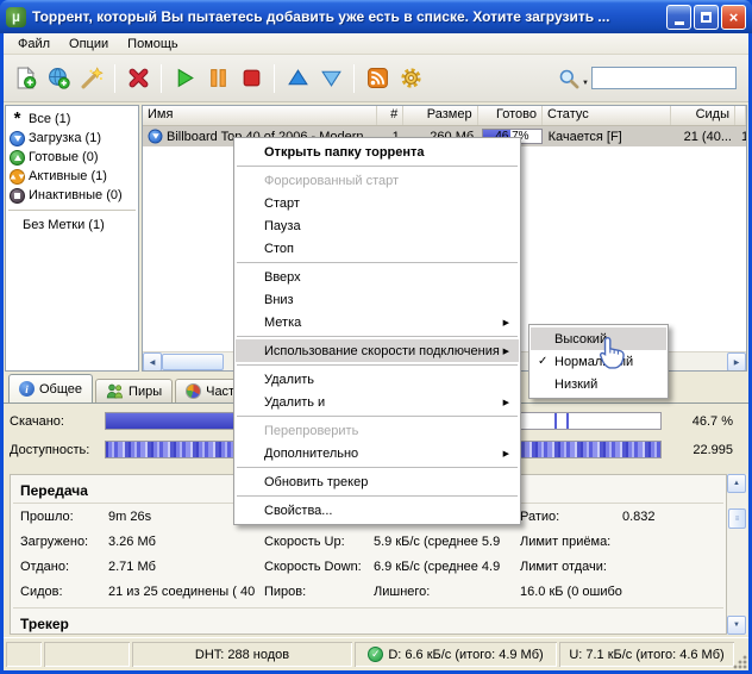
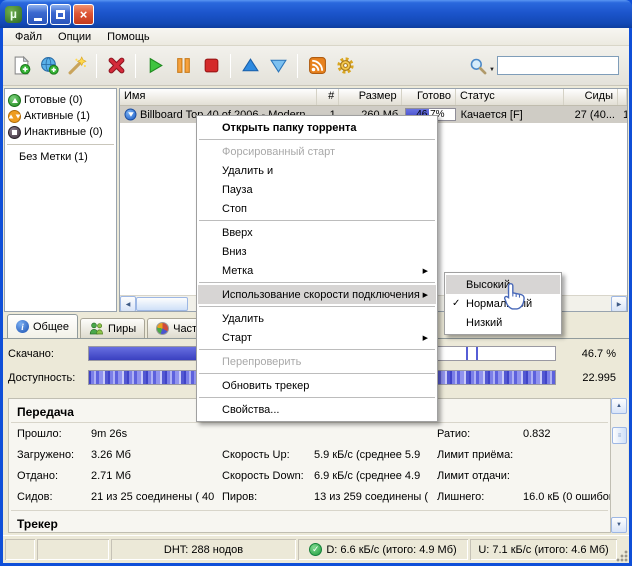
  µ
- Торрент, который Вы пытаетесь добавить уже есть в списке. Хотите загрузить ...
  ×
  Файл
  Опции
  Помощь
- *
- Все (1)
- Загрузка (1)
  Готовые (0)
  Активные (1)
  Инактивные (0)
  Без Метки (1)
  Имя
  #
  Размер
  Готово
  Статус
  Сиды
  Качается [F]
- 21 (40...
+ 27 (40...
  i
  Общее
  Пиры
  Част
  Скачано:
  46.7 %
  Доступность:
  22.995
  Передача
  Прошло:
  9m 26s
  Ратио:
  0.832
  Загружено:
  3.26 Мб
  Скорость Up:
  5.9 кБ/с (среднее 5.9
  Лимит приёма:
  Отдано:
  2.71 Мб
  Скорость Down:
  6.9 кБ/с (среднее 4.9
  Лимит отдачи:
  Сидов:
  21 из 25 соединены ( 40
  Пиров:
+ 13 из 259 соединены (
  Лишнего:
  16.0 кБ (0 ошибо
  Трекер
  DHT: 288 нодов
  ✓
  D: 6.6 кБ/с (итого: 4.9 Мб)
  U: 7.1 кБ/с (итого: 4.6 Мб)
  Открыть папку торрента
  Форсированный старт
- Старт
+ Удалить и
  Пауза
  Стоп
  Вверх
  Вниз
  Метка
  Использование скорости подключения
  Удалить
- Удалить и
+ Старт
  Перепроверить
- Дополнительно
  Обновить трекер
  Свойства...
  Высокий
  ✓
  Нормалй
  Низкий
